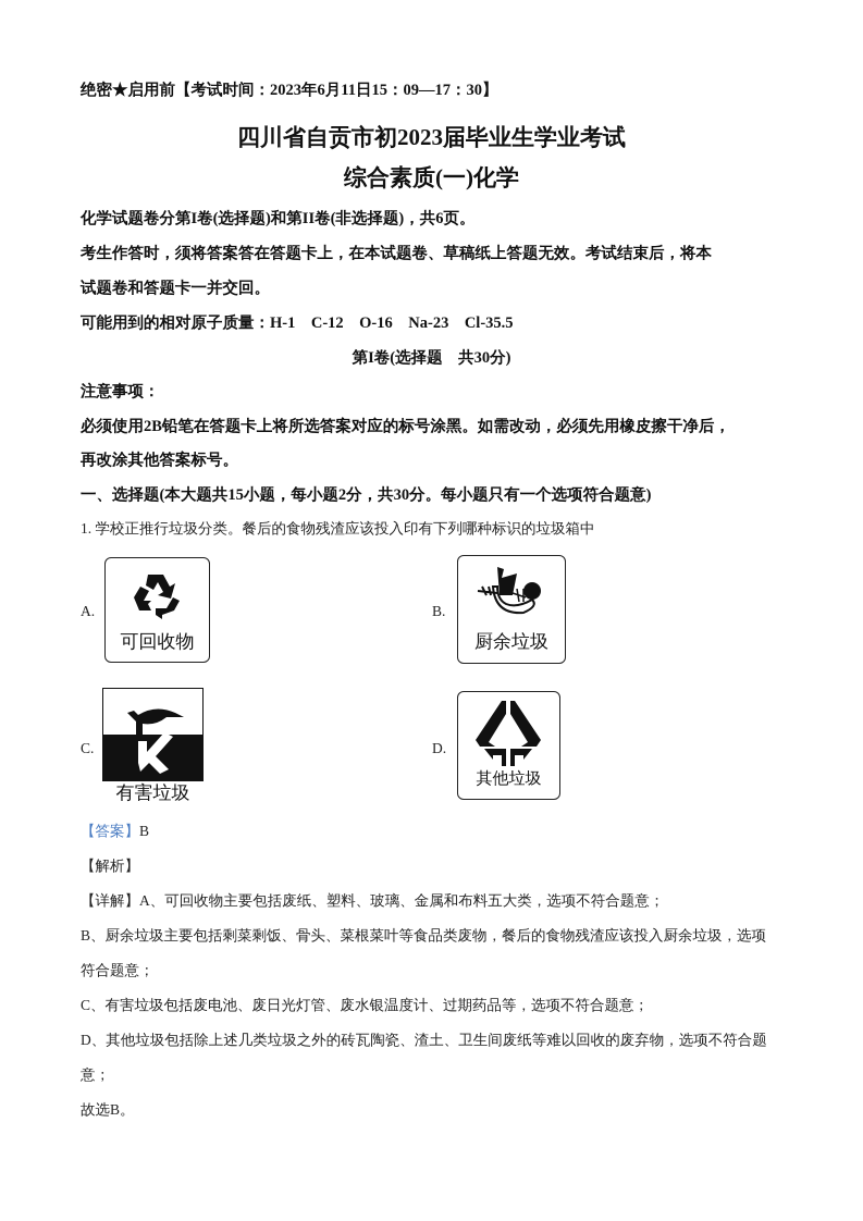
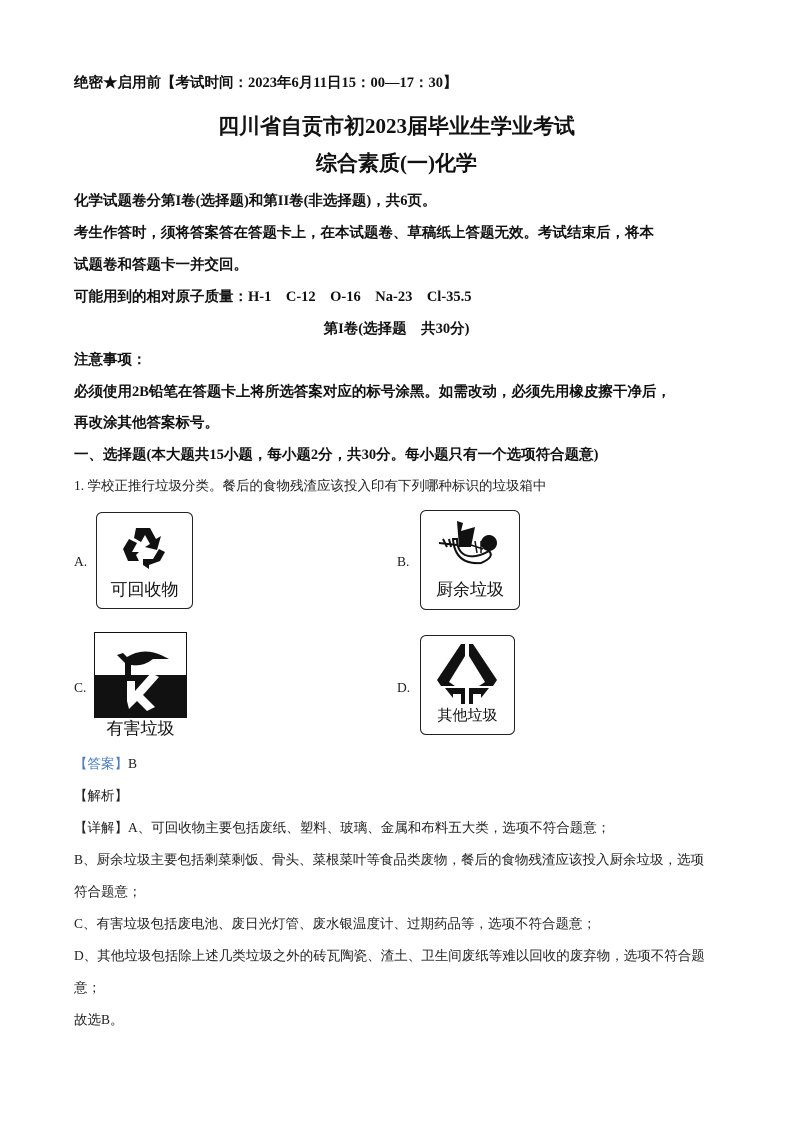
- 绝密★启用前【考试时间：2023年6月11日15：09—17：30】
+ 绝密★启用前【考试时间：2023年6月11日15：00—17：30】
  四川省自贡市初2023届毕业生学业考试
  综合素质(一)化学
  化学试题卷分第I卷(选择题)和第II卷(非选择题)，共6页。
  考生作答时，须将答案答在答题卡上，在本试题卷、草稿纸上答题无效。考试结束后，将本
  试题卷和答题卡一并交回。
  可能用到的相对原子质量：H-1 C-12 O-16 Na-23 Cl-35.5
  第I卷(选择题 共30分)
  注意事项：
  必须使用2B铅笔在答题卡上将所选答案对应的标号涂黑。如需改动，必须先用橡皮擦干净后，
  再改涂其他答案标号。
  一、选择题(本大题共15小题，每小题2分，共30分。每小题只有一个选项符合题意)
  1. 学校正推行垃圾分类。餐后的食物残渣应该投入印有下列哪种标识的垃圾箱中
  A.
  可回收物
  B.
  厨余垃圾
  C.
  有害垃圾
  D.
  其他垃圾
  【答案】B
  【解析】
  【详解】A、可回收物主要包括废纸、塑料、玻璃、金属和布料五大类，选项不符合题意；
  B、厨余垃圾主要包括剩菜剩饭、骨头、菜根菜叶等食品类废物，餐后的食物残渣应该投入厨余垃圾，选项
  符合题意；
  C、有害垃圾包括废电池、废日光灯管、废水银温度计、过期药品等，选项不符合题意；
  D、其他垃圾包括除上述几类垃圾之外的砖瓦陶瓷、渣土、卫生间废纸等难以回收的废弃物，选项不符合题
  意；
  故选B。
